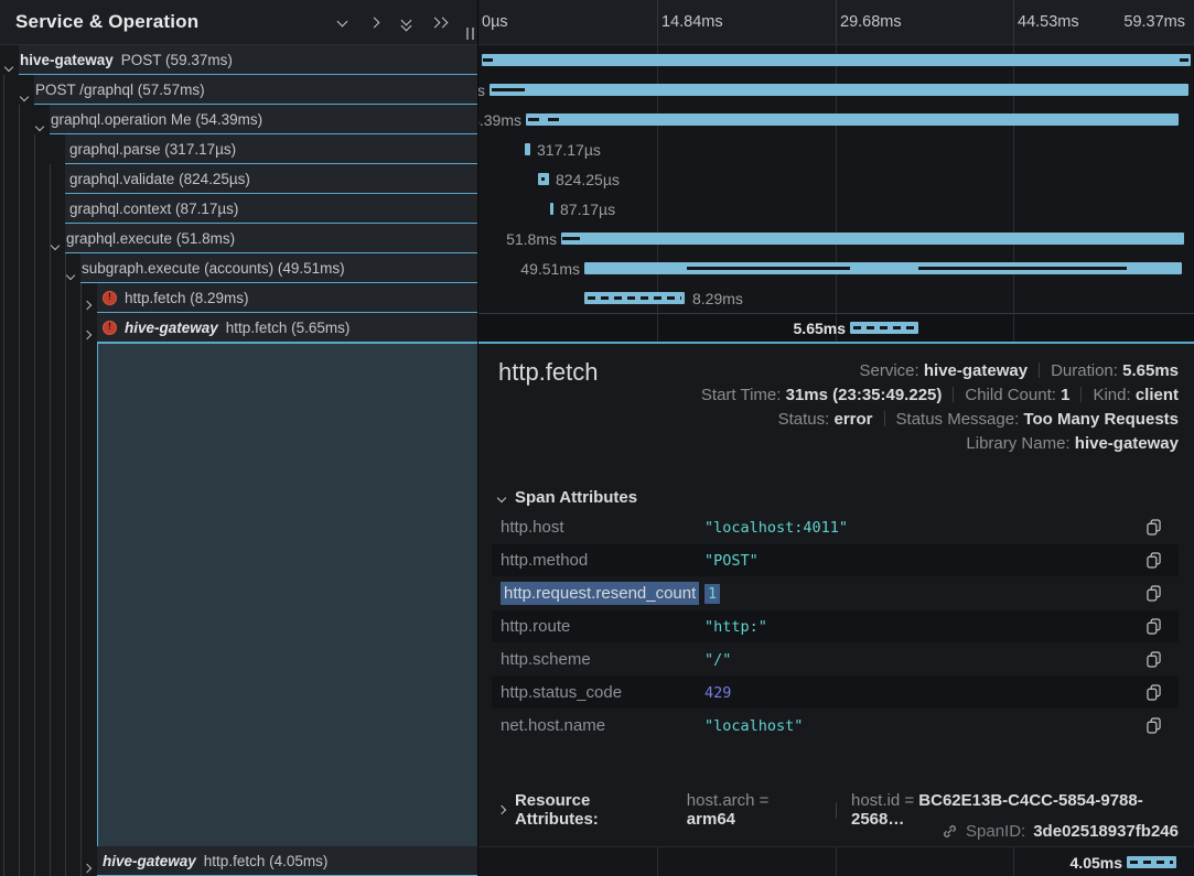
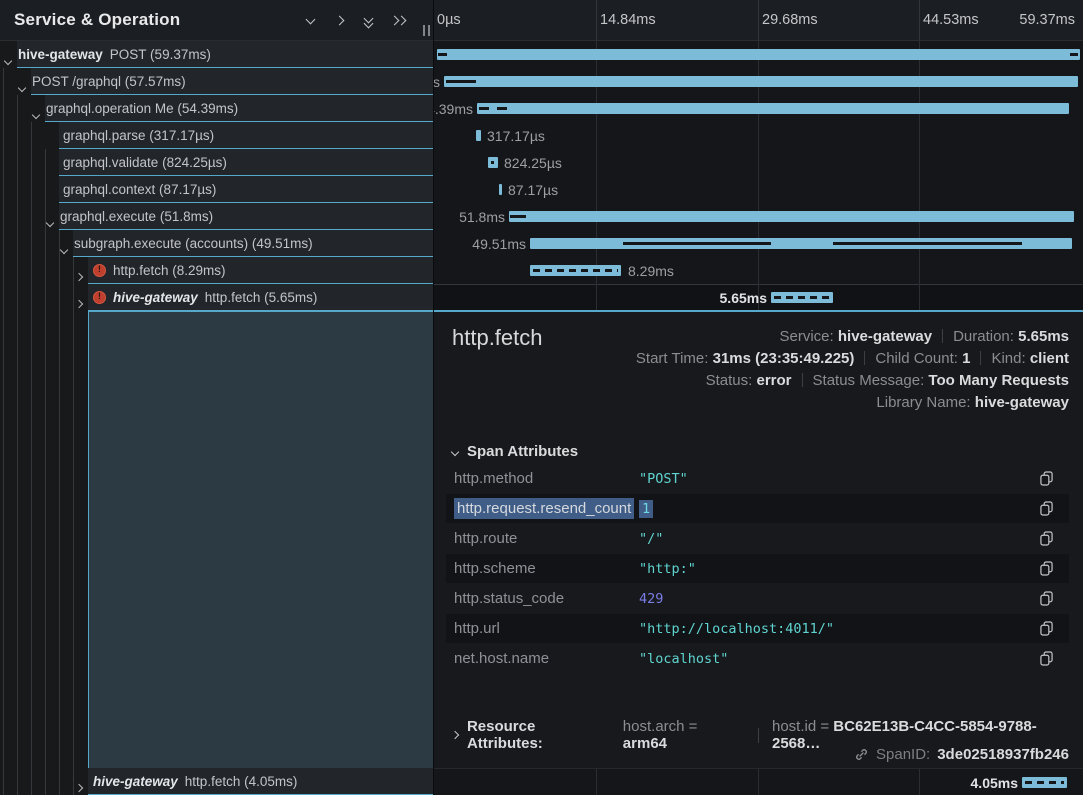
  Service & Operation
  0µs
  14.84ms
  29.68ms
  44.53ms
  59.37ms
  hive-gateway
  POST (59.37ms)
  POST /graphql (57.57ms)
  graphql.operation Me (54.39ms)
  graphql.parse (317.17µs)
  graphql.validate (824.25µs)
  graphql.context (87.17µs)
  graphql.execute (51.8ms)
  subgraph.execute (accounts) (49.51ms)
  !
  http.fetch (8.29ms)
  !
  hive-gateway
  http.fetch (5.65ms)
  .39ms
  317.17µs
  824.25µs
  87.17µs
  51.8ms
  49.51ms
  8.29ms
  5.65ms
  http.fetch
  Service: hive-gateway Duration: 5.65ms
  Start Time: 31ms (23:35:49.225) Child Count: 1 Kind: client
  Status: error Status Message: Too Many Requests
  Library Name: hive-gateway
  Span Attributes
- http.host
- "localhost:4011"
  http.method
  "POST"
  http.request.resend_count
  1
  http.route
- "http:"
+ "/"
  http.scheme
- "/"
+ "http:"
  http.status_code
  429
+ http.url
+ "http://localhost:4011/"
  net.host.name
  "localhost"
  Resource Attributes:
  host.arch = arm64
  host.id = BC62E13B-C4CC-5854-9788-2568…
  SpanID:
  3de02518937fb246
  hive-gateway
  http.fetch (4.05ms)
  4.05ms
